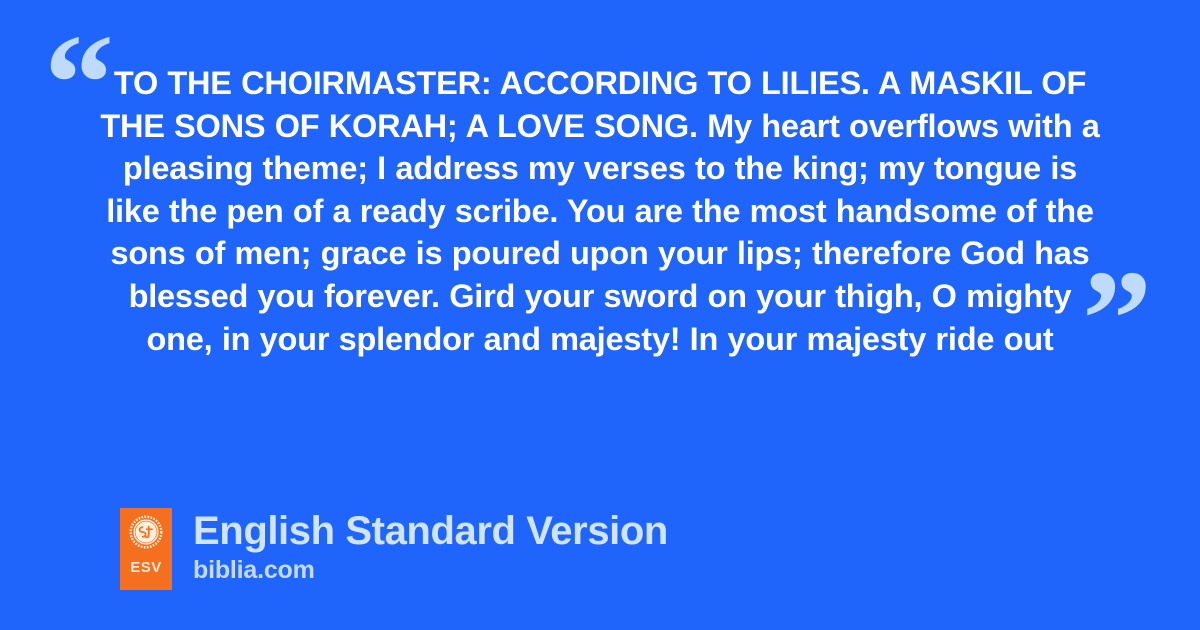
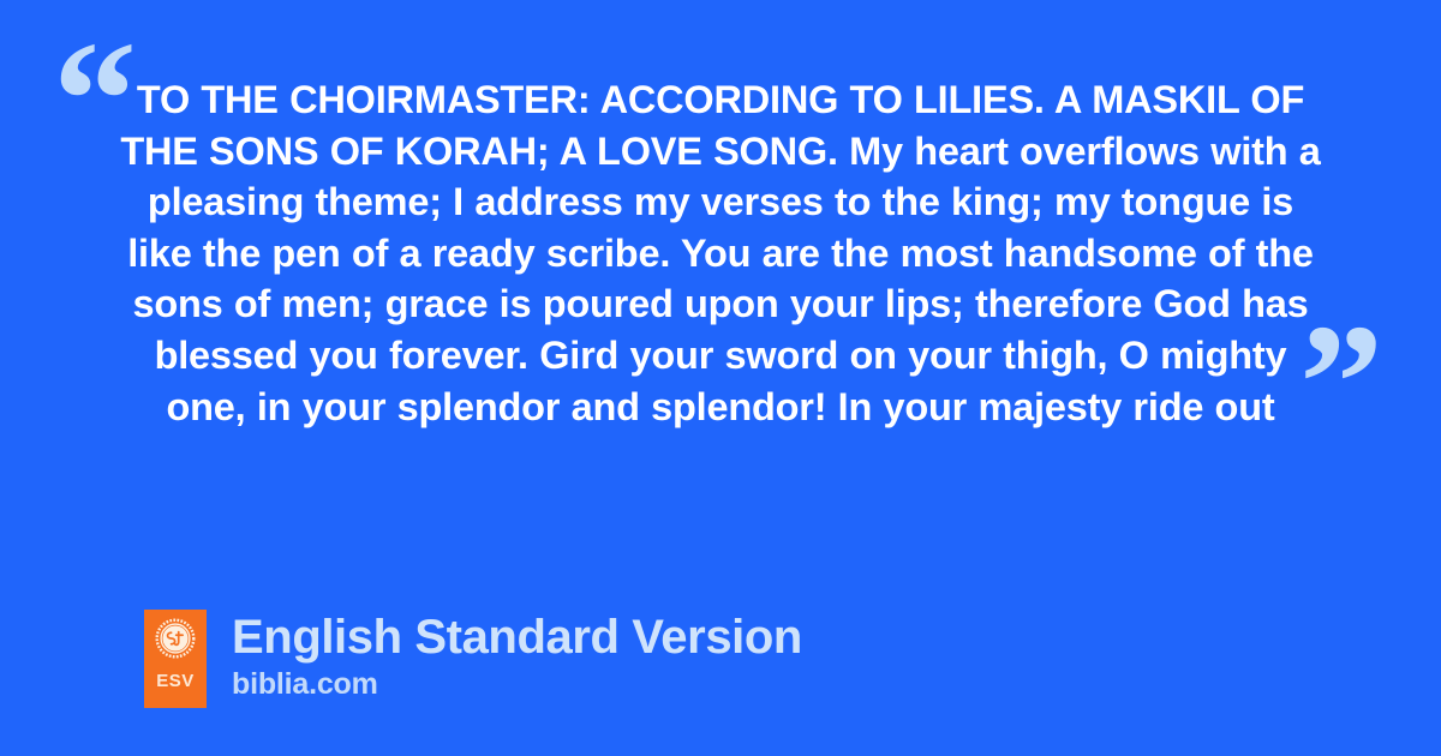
  “
- TO THE CHOIRMASTER: ACCORDING TO LILIES. A MASKIL OF THE SONS OF KORAH; A LOVE SONG. My heart overflows with a pleasing theme; I address my verses to the king; my tongue is like the pen of a ready scribe. You are the most handsome of the sons of men; grace is poured upon your lips; therefore God has blessed you forever. Gird your sword on your thigh, O mighty one, in your splendor and majesty! In your majesty ride out
+ TO THE CHOIRMASTER: ACCORDING TO LILIES. A MASKIL OF THE SONS OF KORAH; A LOVE SONG. My heart overflows with a pleasing theme; I address my verses to the king; my tongue is like the pen of a ready scribe. You are the most handsome of the sons of men; grace is poured upon your lips; therefore God has blessed you forever. Gird your sword on your thigh, O mighty one, in your splendor and splendor! In your majesty ride out
  ”
  ESV
  English Standard Version
  biblia.com
